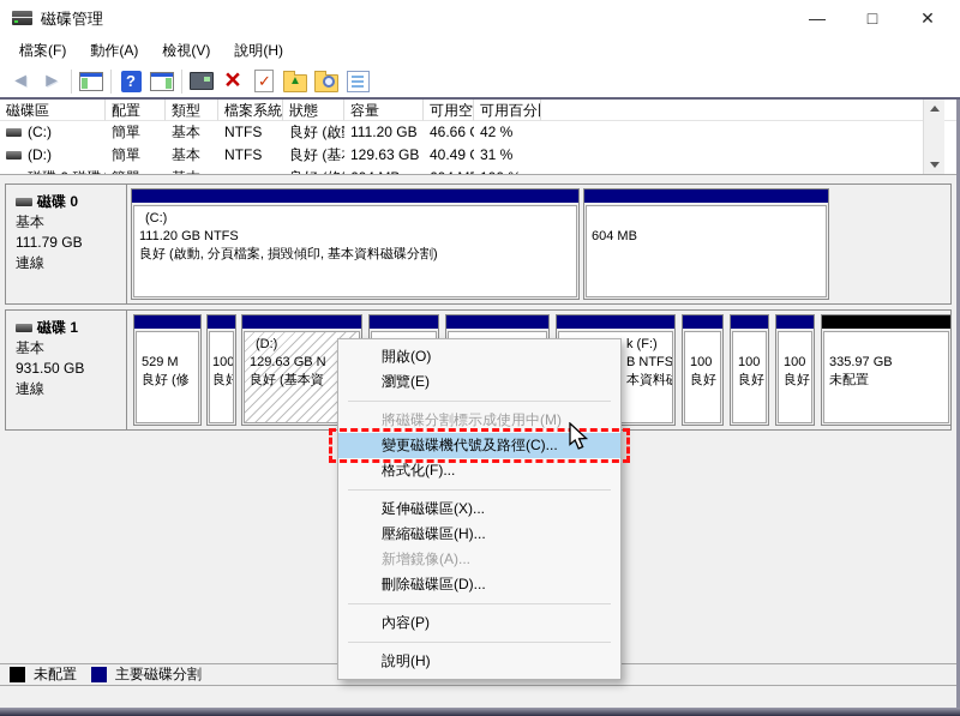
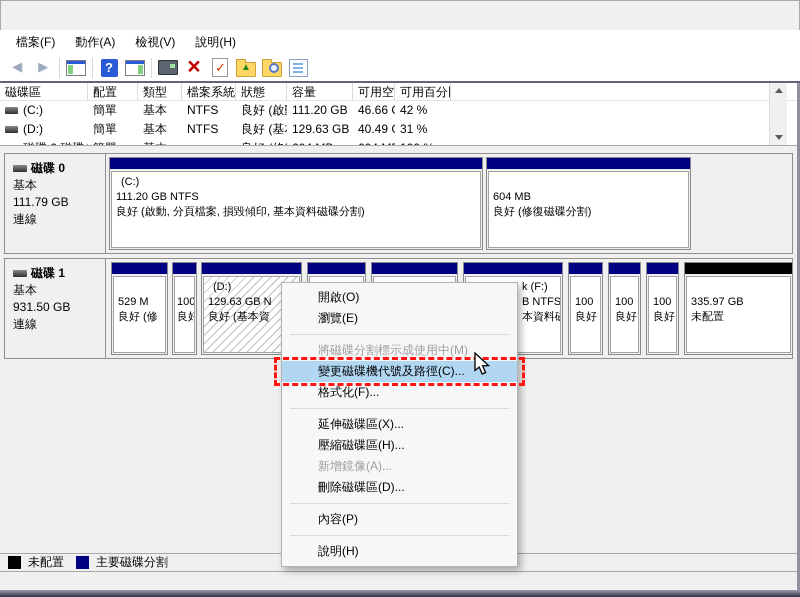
- 磁碟管理
- —
- □
- ✕
  檔案(F)
  動作(A)
  檢視(V)
  說明(H)
  ?
  磁碟區
  配置
  類型
  檔案系統
  狀態
  容量
  可用空
  可用百分
  (C:)
  簡單
  基本
  NTFS
  111.20 GB
  46.66
  42 %
  (D:)
  簡單
  基本
  NTFS
  129.63 GB
  40.49
  31 %
  磁碟 0
  基本
  111.79 GB
  連線
  (C:)
  111.20 GB NTFS
  良好 (啟動, 分頁檔案, 損毀傾印, 基本資料磁碟分割)
  604 MB
+ 良好 (修復磁碟分割)
  磁碟 1
  基本
  931.50 GB
  連線
  529 M
  良好 (修
  100
  良好
  (D:)
  129.63 GB N
  良好 (基本資
  k (F:)
  B NTFS
  本資料
  100
  良好
  100
  良好
  100
  良好
  335.97 GB
  未配置
  開啟(O)
  瀏覽(E)
  將磁碟分割標示成使用中(M)
  變更磁碟機代號及路徑(C)...
  格式化(F)...
  延伸磁碟區(X)...
  壓縮磁碟區(H)...
  新增鏡像(A)...
  刪除磁碟區(D)...
  內容(P)
  說明(H)
  未配置
  主要磁碟分割
